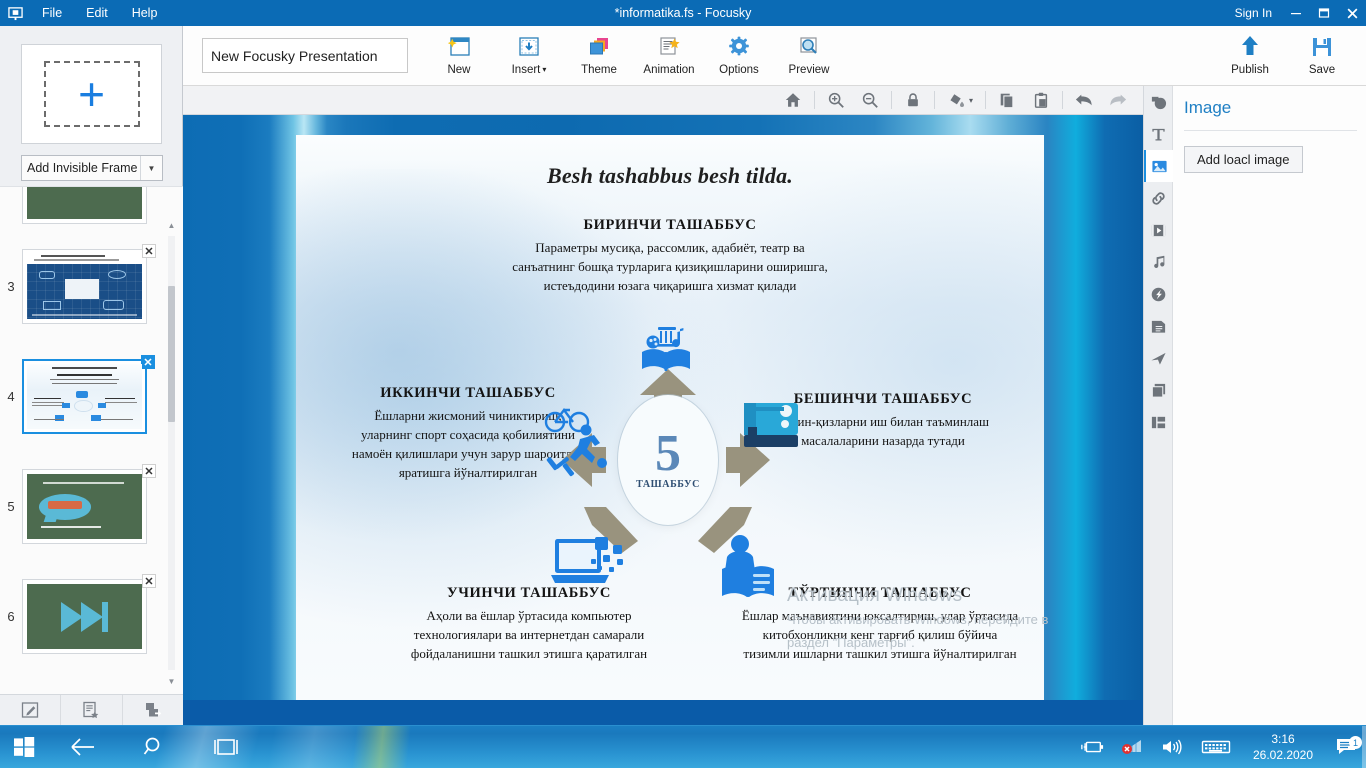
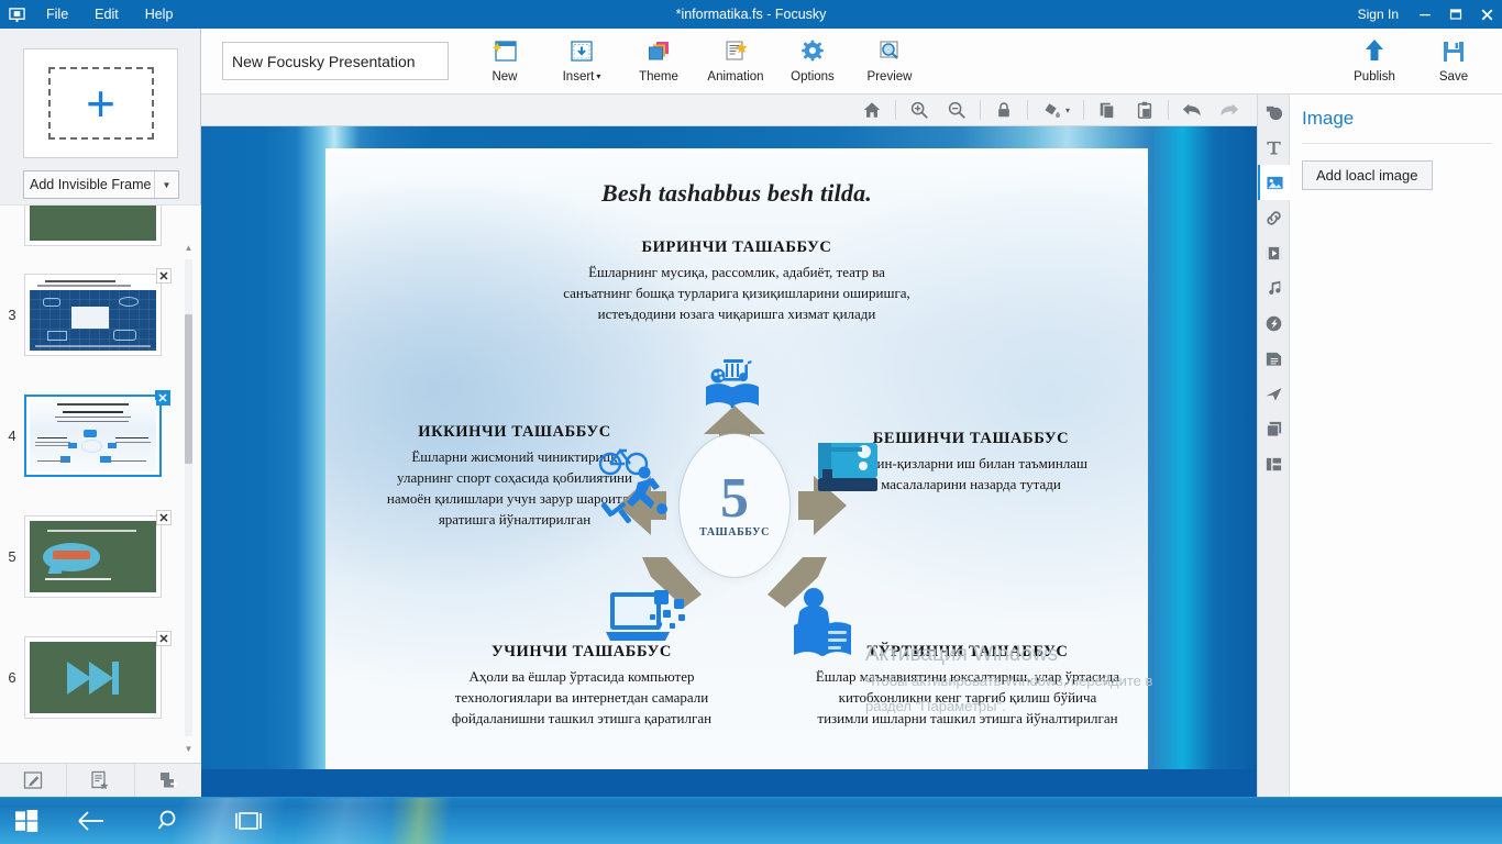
  File
  Edit
  Help
  *informatika.fs - Focusky
  Sign In
  New Focusky Presentation
  New
  Insert ▾
  Theme
  Animation
  Options
  Preview
  Publish
  Save
  +
  Add Invisible Frame
  ▼
  3
  ✕
  4
  ✕
  5
  ✕
  6
  ✕
  ▲
  ▼
  ▾
  Besh tashabbus besh tilda.
  БИРИНЧИ ТАШАББУС
- Параметры мусиқа, рассомлик, адабиёт, театр ва
+ Ёшларнинг мусиқа, рассомлик, адабиёт, театр ва
  санъатнинг бошқа турларига қизиқишларини оширишга,
  истеъдодини юзага чиқаришга хизмат қилади
  ИККИНЧИ ТАШАББУС
  Ёшларни жисмоний чиниктириш
  уларнинг спорт соҳасида қобилиятини
  намоён қилишлари учун зарур шароитл
  яратишга йўналтирилган
  БЕШИНЧИ ТАШАББУС
  ин-қизларни иш билан таъминлаш
  масалаларини назарда тутади
  УЧИНЧИ ТАШАББУС
  Аҳоли ва ёшлар ўртасида компьютер
  технологиялари ва интернетдан самарали
  фойдаланишни ташкил этишга қаратилган
  ТЎРТИНЧИ ТАШАББУС
  Ёшлар маънавиятини юксалтириш, улар ўртасида
  китобхонликни кенг тарғиб қилиш бўйича
  тизимли ишларни ташкил этишга йўналтирилган
  5
  ТАШАББУС
  Активация Windows
  Чтобы активировать Windows, перейдите в
  раздел "Параметры".
  Image
  Add loacl image
- 3:16
- 26.02.2020
- 1
